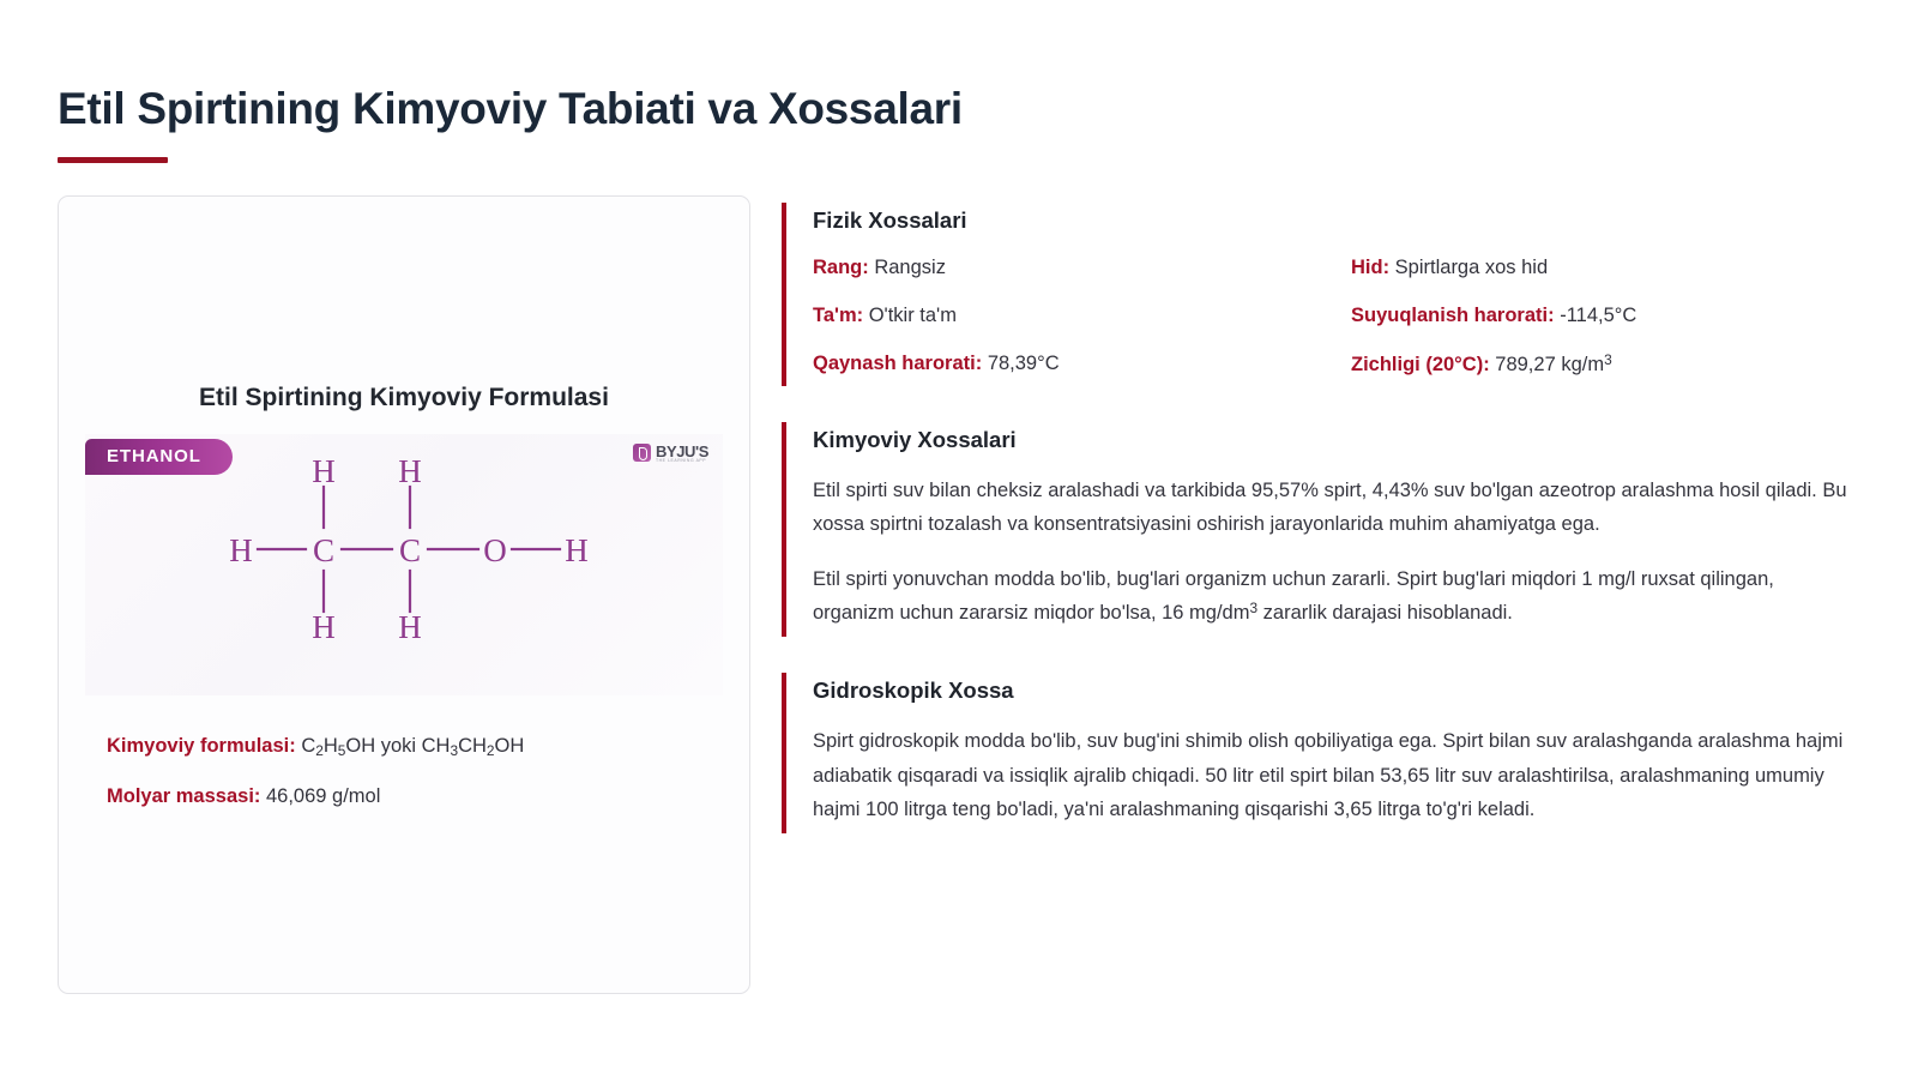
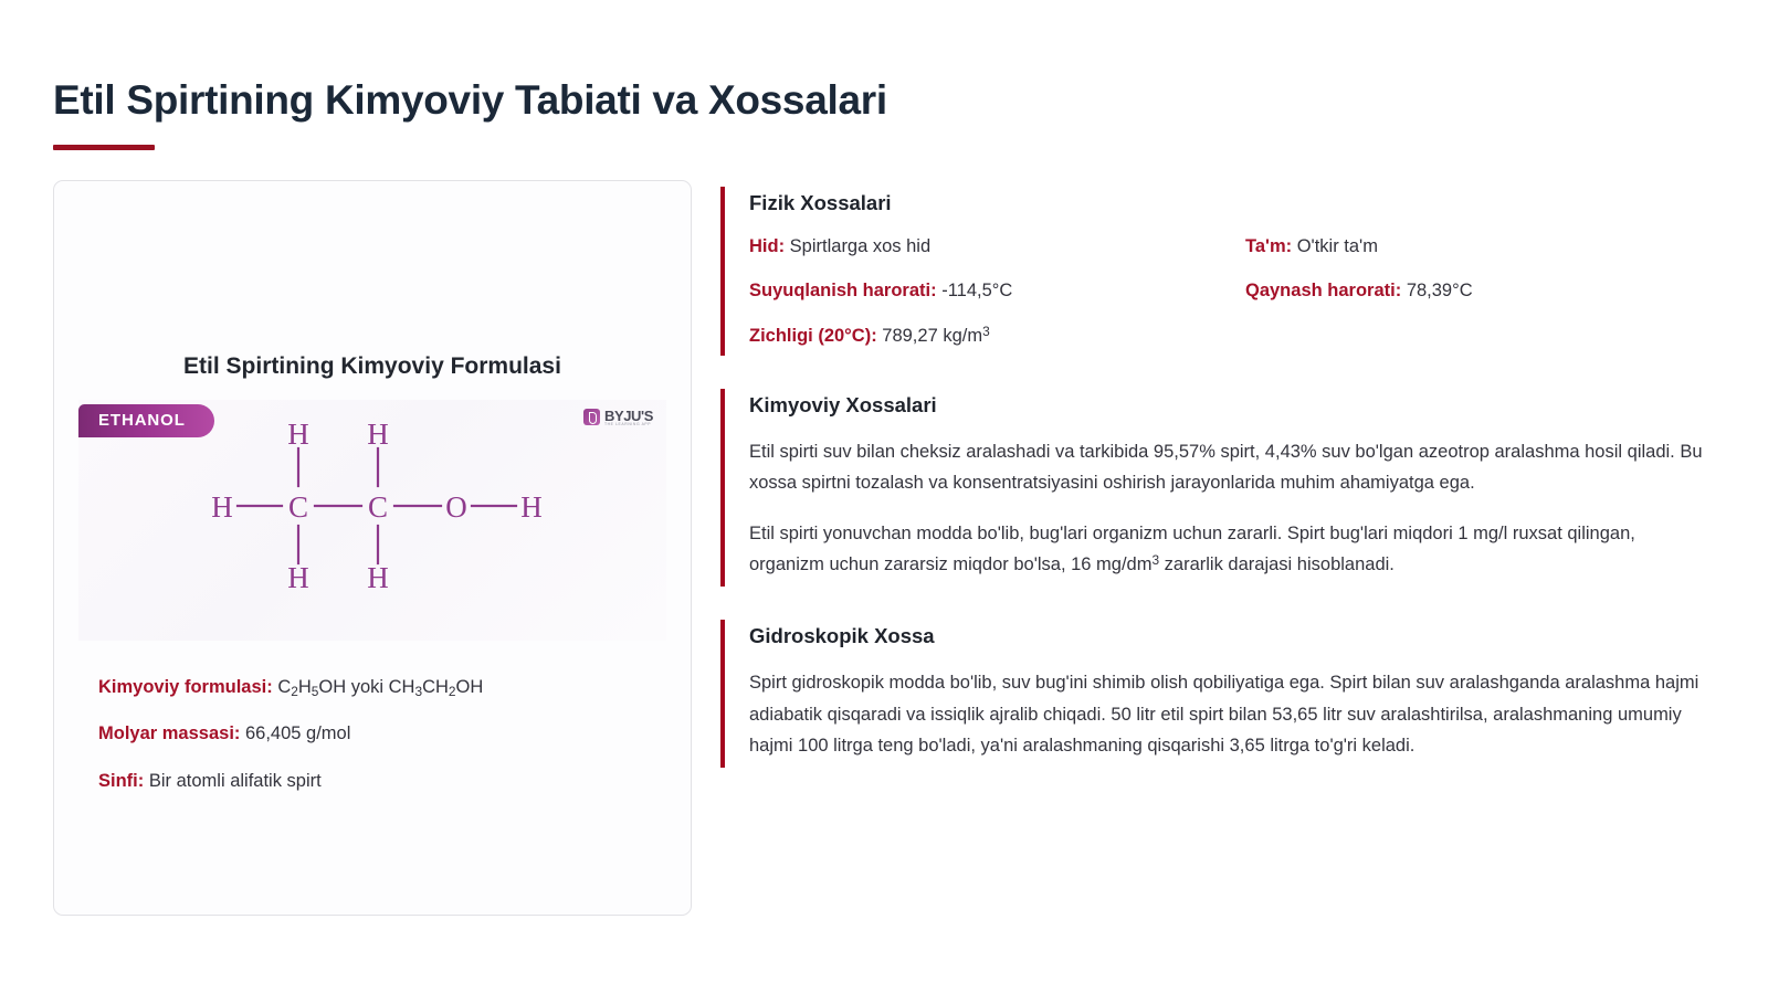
  Etil Spirtining Kimyoviy Tabiati va Xossalari
  Etil Spirtining Kimyoviy Formulasi
  ETHANOL
  BYJU'S
  H
  C
  C
  O
  H
  H
  H
  H
  H
  Kimyoviy formulasi: C2H5OH yoki CH3CH2OH
- Molyar massasi: 46,069 g/mol
+ Molyar massasi: 66,405 g/mol
+ Sinfi: Bir atomli alifatik spirt
  Fizik Xossalari
- Rang: Rangsiz
  Hid: Spirtlarga xos hid
  Ta'm: O'tkir ta'm
  Suyuqlanish harorati: -114,5°C
  Qaynash harorati: 78,39°C
  Zichligi (20°C): 789,27 kg/m3
  Kimyoviy Xossalari
  Etil spirti suv bilan cheksiz aralashadi va tarkibida 95,57% spirt, 4,43% suv bo'lgan azeotrop aralashma hosil qiladi. Bu xossa spirtni tozalash va konsentratsiyasini oshirish jarayonlarida muhim ahamiyatga ega.
  Etil spirti yonuvchan modda bo'lib, bug'lari organizm uchun zararli. Spirt bug'lari miqdori 1 mg/l ruxsat qilingan, organizm uchun zararsiz miqdor bo'lsa, 16 mg/dm3 zararlik darajasi hisoblanadi.
  Gidroskopik Xossa
  Spirt gidroskopik modda bo'lib, suv bug'ini shimib olish qobiliyatiga ega. Spirt bilan suv aralashganda aralashma hajmi adiabatik qisqaradi va issiqlik ajralib chiqadi. 50 litr etil spirt bilan 53,65 litr suv aralashtirilsa, aralashmaning umumiy hajmi 100 litrga teng bo'ladi, ya'ni aralashmaning qisqarishi 3,65 litrga to'g'ri keladi.
